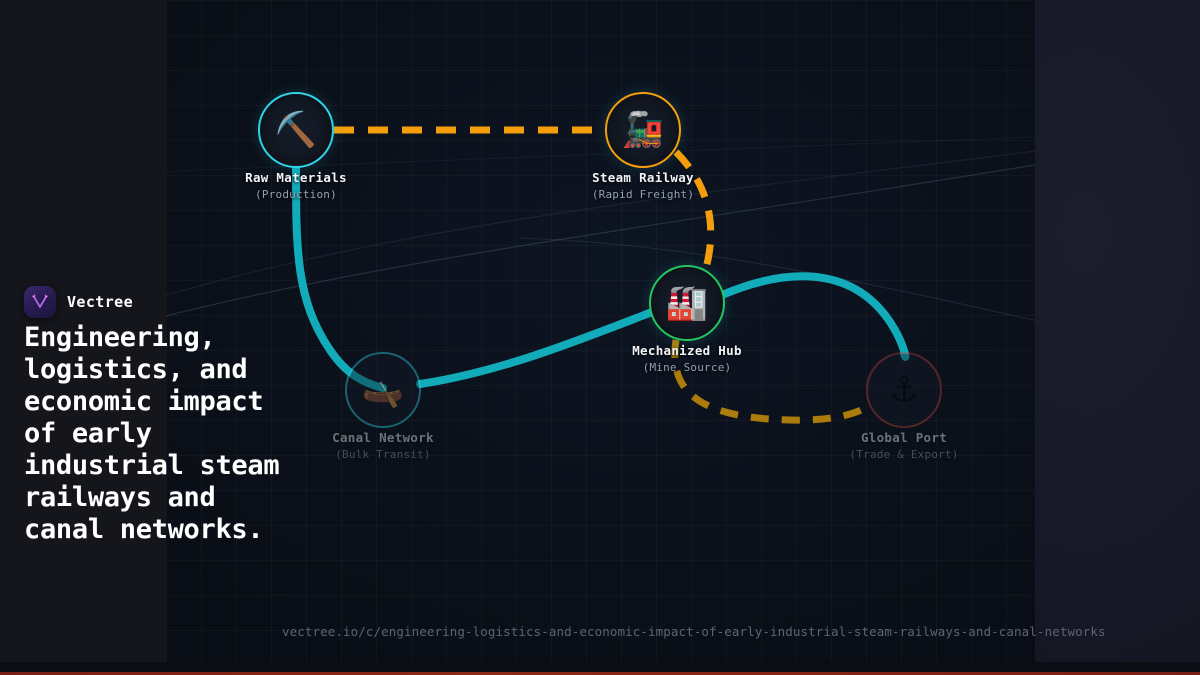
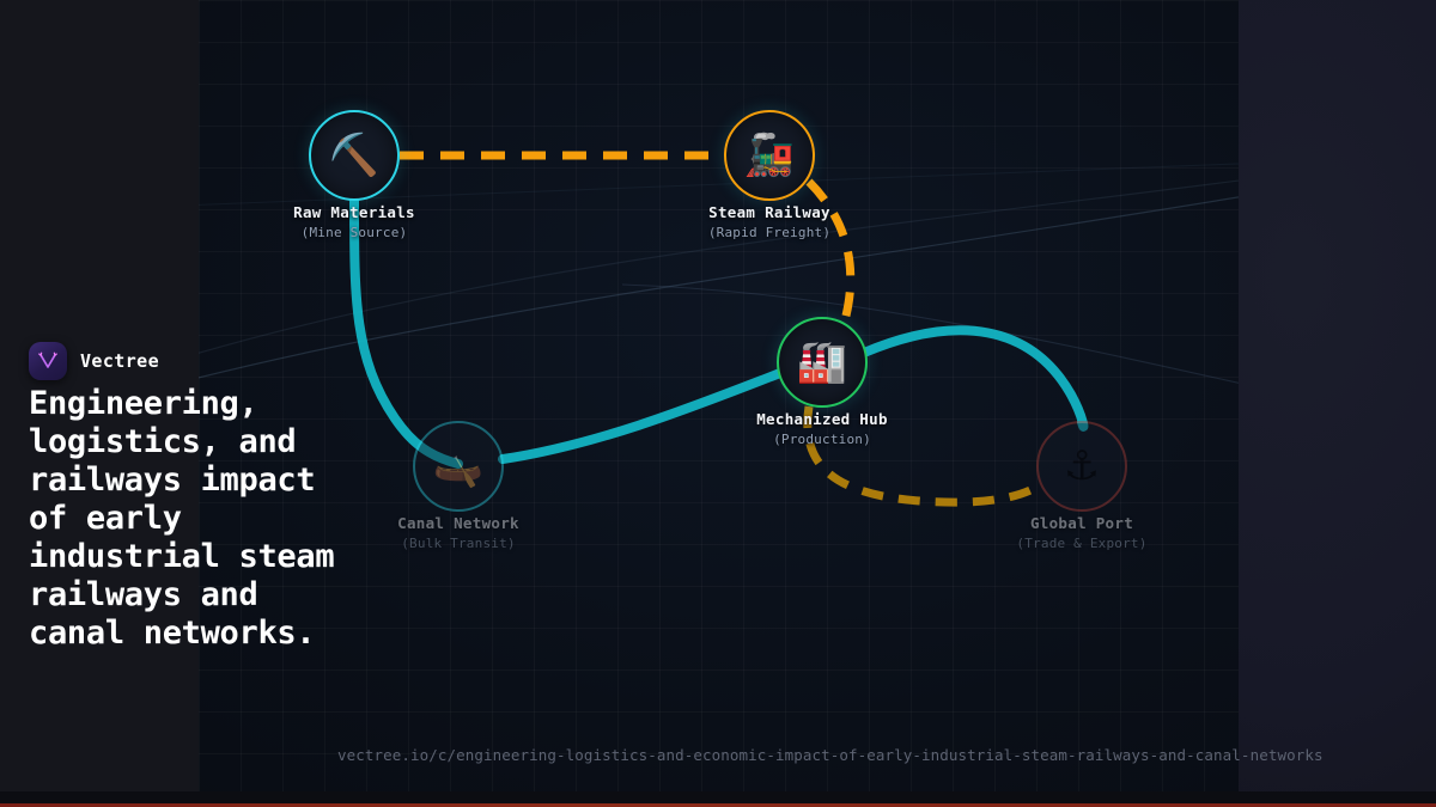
  ⛏️
  Raw Materials
- (Production)
+ (Mine Source)
  🚂
  Steam Railway
  (Rapid Freight)
  🏭
  Mechanized Hub
- (Mine Source)
+ (Production)
  🛶
  Canal Network
  (Bulk Transit)
  Global Port
  (Trade & Export)
  Vectree
- Engineering, logistics, and economic impact of early industrial steam railways and canal networks.
+ Engineering, logistics, and railways impact of early industrial steam railways and canal networks.
  vectree.io/c/engineering-logistics-and-economic-impact-of-early-industrial-steam-railways-and-canal-networks
